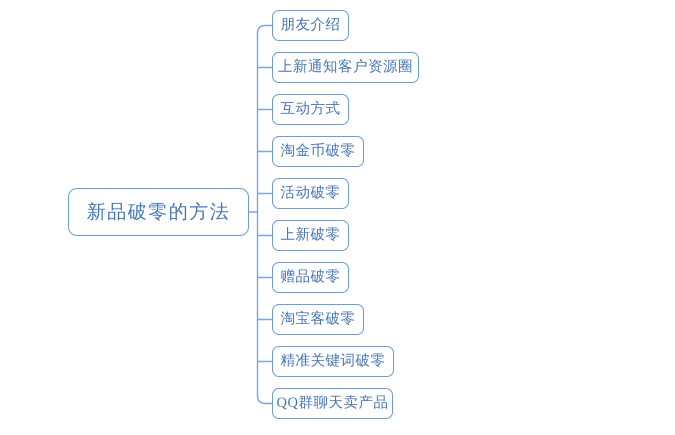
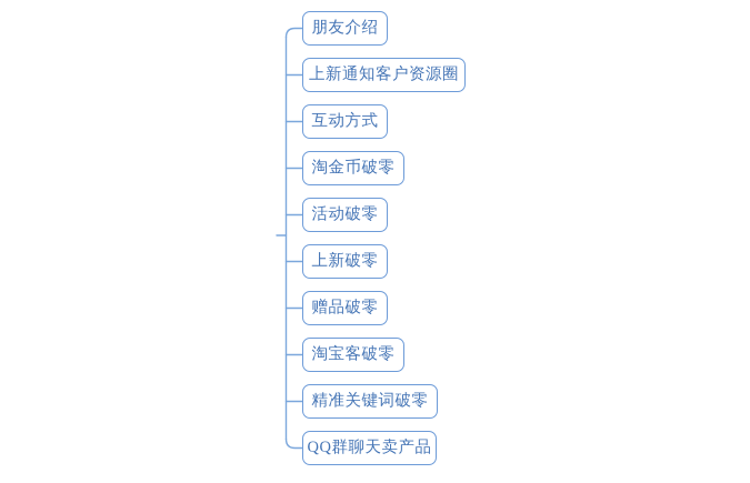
- 新品破零的方法
  朋友介绍
  上新通知客户资源圈
  互动方式
  淘金币破零
  活动破零
  上新破零
  赠品破零
  淘宝客破零
  精准关键词破零
  QQ群聊天卖产品
